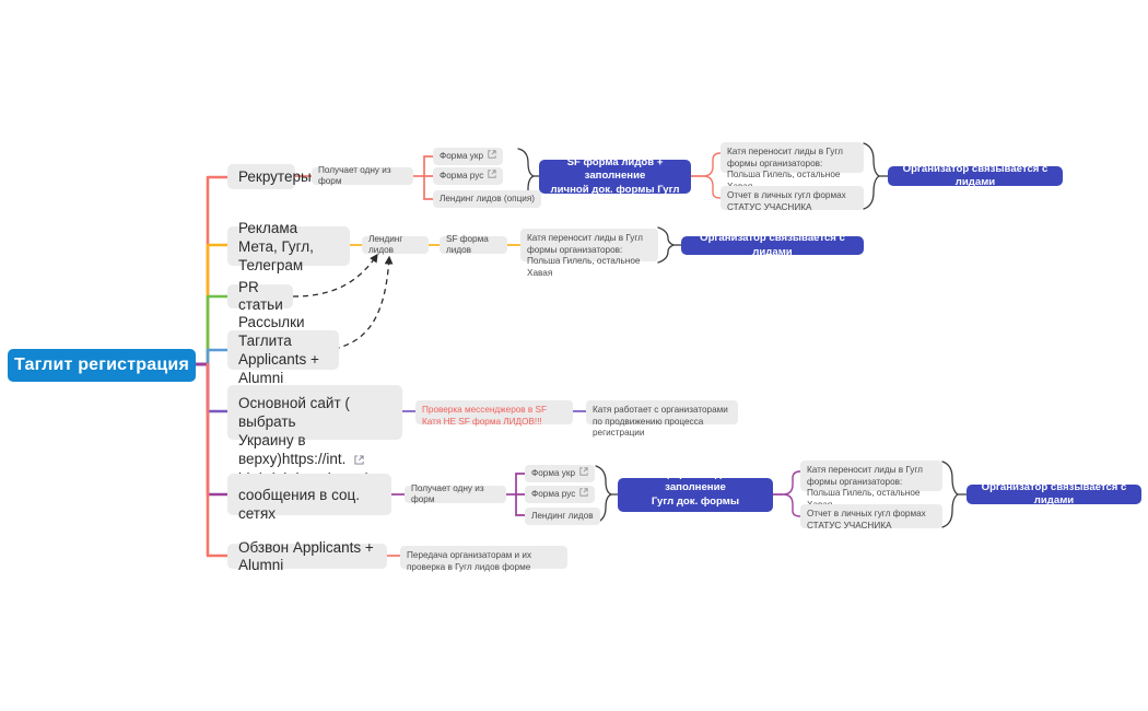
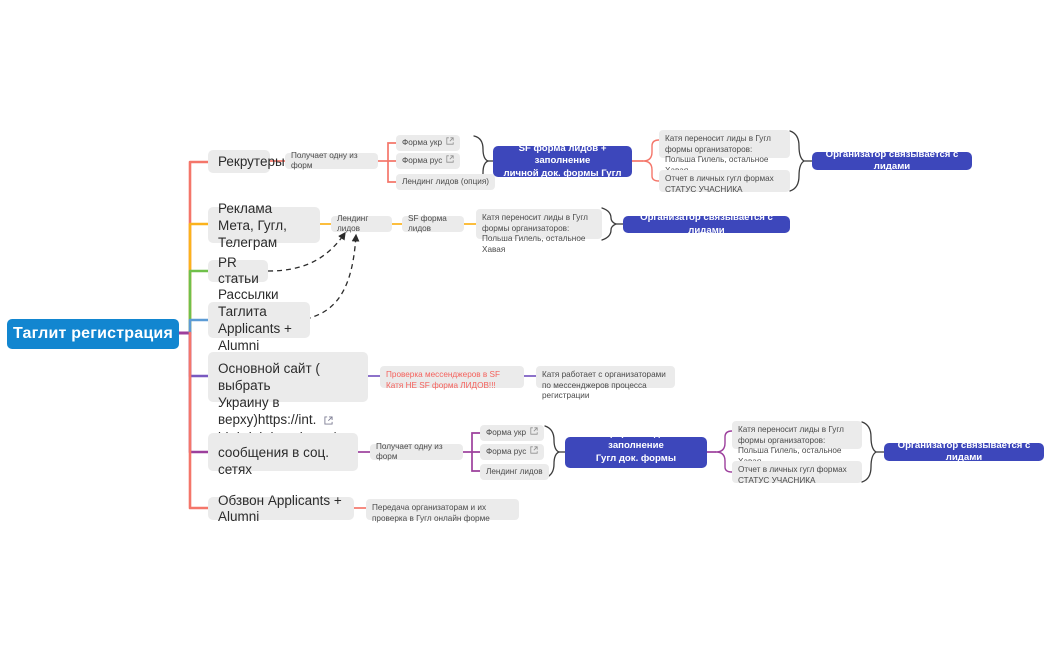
  Таглит регистрация
  Рекрутеры
  Получает одну из форм
  Форма укр
  Форма рус
  Лендинг лидов (опция)
  SF форма лидов + заполнение
  личной док. формы Гугл
  Катя переносит лиды в Гугл формы организаторов: Польша Гилель, остальное
  Отчет в личных гугл формах СТАТУС УЧАСНИКА
  Организатор связывается с лидами
  Реклама Мета, Гугл,
  Телеграм
  Лендинг лидов
  SF форма лидов
  Катя переносит лиды в Гугл формы организаторов: Польша Гилель, остальное Хавая
  Организатор связывается с лидами
  PR статьи
  Рассылки Таглита
  Applicants + Alumni
  Основной сайт ( выбрать
  Украину в верху)https://int.
  Проверка мессенджеров в SF Катя НЕ SF форма ЛИДОВ!!!
- Катя работает с организаторами по продвижению процесса регистрации
+ Катя работает с организаторами по мессенджеров процесса регистрации
  сообщения в соц. сетях
  Получает одну из форм
  Форма укр
  Форма рус
  Лендинг лидов
  SF форма лидов + заполнение
  Гугл док. формы мессенджеров
  Катя переносит лиды в Гугл формы организаторов: Польша Гилель, остальное
  Отчет в личных гугл формах СТАТУС УЧАСНИКА
  Организатор связывается с лидами
  Обзвон Applicants + Alumni
- Передача организаторам и их проверка в Гугл лидов форме
+ Передача организаторам и их проверка в Гугл онлайн форме
